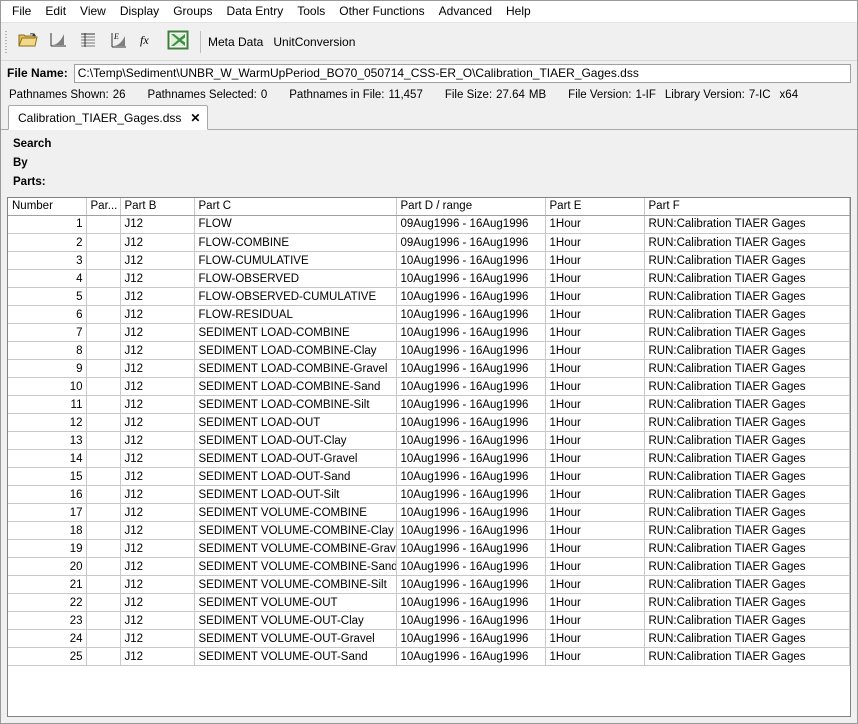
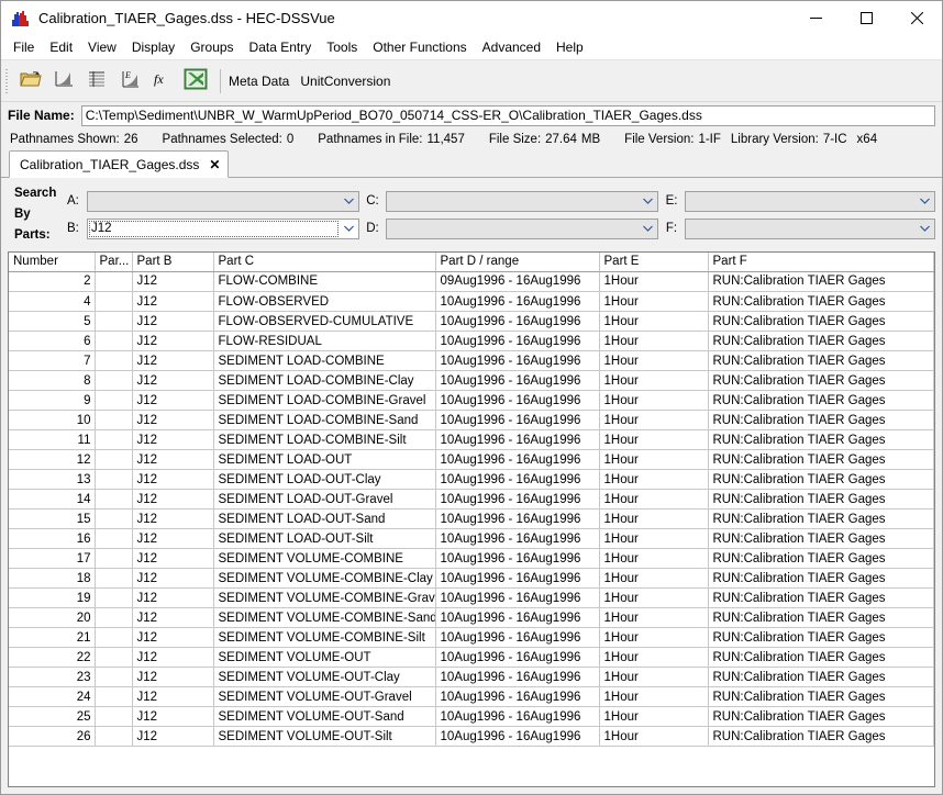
+ Calibration_TIAER_Gages.dss - HEC-DSSVue
  File
  Edit
  View
  Display
  Groups
  Data Entry
  Tools
  Other Functions
  Advanced
  Help
  E
  fx
  Meta Data
  UnitConversion
  File Name:
  C:\Temp\Sediment\UNBR_W_WarmUpPeriod_BO70_050714_CSS-ER_O\Calibration_TIAER_Gages.dss
  Pathnames Shown: 26
  Pathnames Selected: 0
  Pathnames in File: 11,457
  File Size: 27.64 MB
  File Version: 1-IF
  Library Version: 7-IC
  x64
  Calibration_TIAER_Gages.dss
  ✕
  Search
  By Parts:
+ A:
+ C:
+ E:
+ B:
+ J12
+ D:
+ F:
  Number	Par...	Part B	Part C	Part D / range	Part E	Part F
- 1		J12	FLOW	09Aug1996 - 16Aug1996	1Hour	RUN:Calibration TIAER Gages
  2		J12	FLOW-COMBINE	09Aug1996 - 16Aug1996	1Hour	RUN:Calibration TIAER Gages
- 3		J12	FLOW-CUMULATIVE	10Aug1996 - 16Aug1996	1Hour	RUN:Calibration TIAER Gages
  4		J12	FLOW-OBSERVED	10Aug1996 - 16Aug1996	1Hour	RUN:Calibration TIAER Gages
  5		J12	FLOW-OBSERVED-CUMULATIVE	10Aug1996 - 16Aug1996	1Hour	RUN:Calibration TIAER Gages
  6		J12	FLOW-RESIDUAL	10Aug1996 - 16Aug1996	1Hour	RUN:Calibration TIAER Gages
  7		J12	SEDIMENT LOAD-COMBINE	10Aug1996 - 16Aug1996	1Hour	RUN:Calibration TIAER Gages
  8		J12	SEDIMENT LOAD-COMBINE-Clay	10Aug1996 - 16Aug1996	1Hour	RUN:Calibration TIAER Gages
  9		J12	SEDIMENT LOAD-COMBINE-Gravel	10Aug1996 - 16Aug1996	1Hour	RUN:Calibration TIAER Gages
  10		J12	SEDIMENT LOAD-COMBINE-Sand	10Aug1996 - 16Aug1996	1Hour	RUN:Calibration TIAER Gages
  11		J12	SEDIMENT LOAD-COMBINE-Silt	10Aug1996 - 16Aug1996	1Hour	RUN:Calibration TIAER Gages
  12		J12	SEDIMENT LOAD-OUT	10Aug1996 - 16Aug1996	1Hour	RUN:Calibration TIAER Gages
  13		J12	SEDIMENT LOAD-OUT-Clay	10Aug1996 - 16Aug1996	1Hour	RUN:Calibration TIAER Gages
  14		J12	SEDIMENT LOAD-OUT-Gravel	10Aug1996 - 16Aug1996	1Hour	RUN:Calibration TIAER Gages
  15		J12	SEDIMENT LOAD-OUT-Sand	10Aug1996 - 16Aug1996	1Hour	RUN:Calibration TIAER Gages
  16		J12	SEDIMENT LOAD-OUT-Silt	10Aug1996 - 16Aug1996	1Hour	RUN:Calibration TIAER Gages
  17		J12	SEDIMENT VOLUME-COMBINE	10Aug1996 - 16Aug1996	1Hour	RUN:Calibration TIAER Gages
  18		J12	SEDIMENT VOLUME-COMBINE-Clay	10Aug1996 - 16Aug1996	1Hour	RUN:Calibration TIAER Gages
  19		J12	SEDIMENT VOLUME-COMBINE-Grav	10Aug1996 - 16Aug1996	1Hour	RUN:Calibration TIAER Gages
  20		J12	SEDIMENT VOLUME-COMBINE-Sand	10Aug1996 - 16Aug1996	1Hour	RUN:Calibration TIAER Gages
  21		J12	SEDIMENT VOLUME-COMBINE-Silt	10Aug1996 - 16Aug1996	1Hour	RUN:Calibration TIAER Gages
  22		J12	SEDIMENT VOLUME-OUT	10Aug1996 - 16Aug1996	1Hour	RUN:Calibration TIAER Gages
  23		J12	SEDIMENT VOLUME-OUT-Clay	10Aug1996 - 16Aug1996	1Hour	RUN:Calibration TIAER Gages
  24		J12	SEDIMENT VOLUME-OUT-Gravel	10Aug1996 - 16Aug1996	1Hour	RUN:Calibration TIAER Gages
  25		J12	SEDIMENT VOLUME-OUT-Sand	10Aug1996 - 16Aug1996	1Hour	RUN:Calibration TIAER Gages
+ 26		J12	SEDIMENT VOLUME-OUT-Silt	10Aug1996 - 16Aug1996	1Hour	RUN:Calibration TIAER Gages
